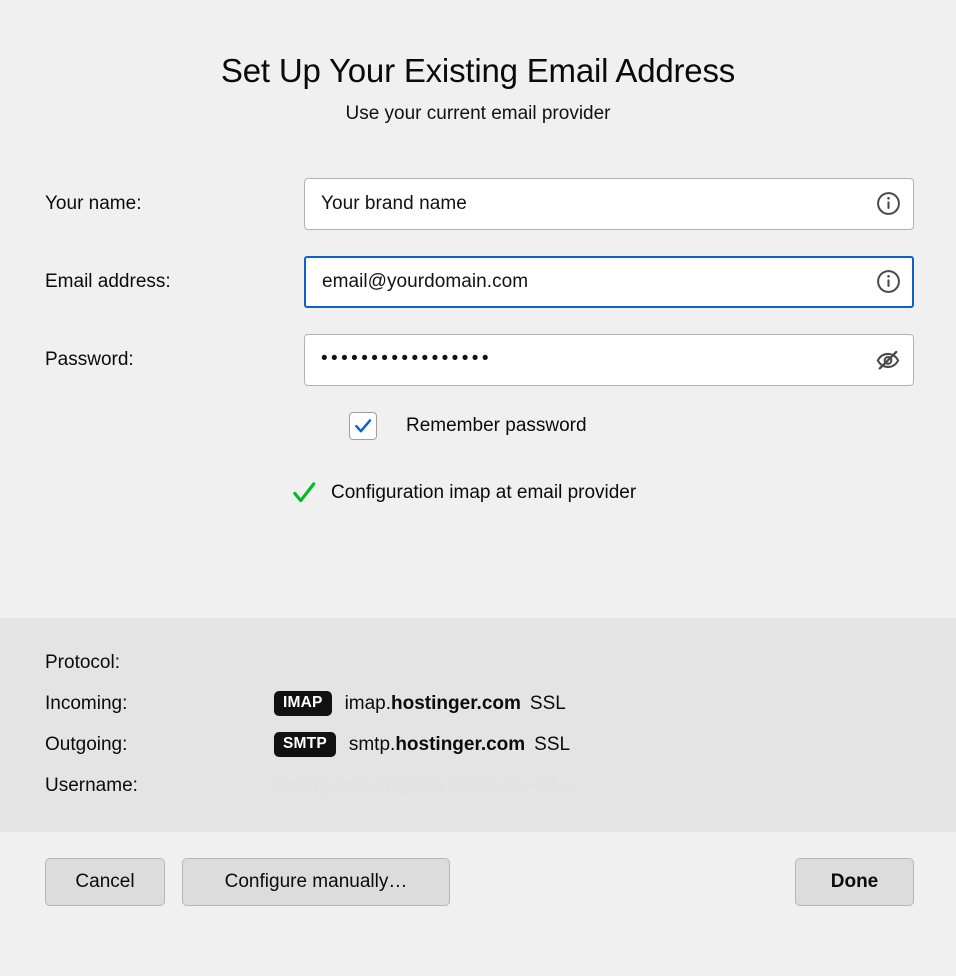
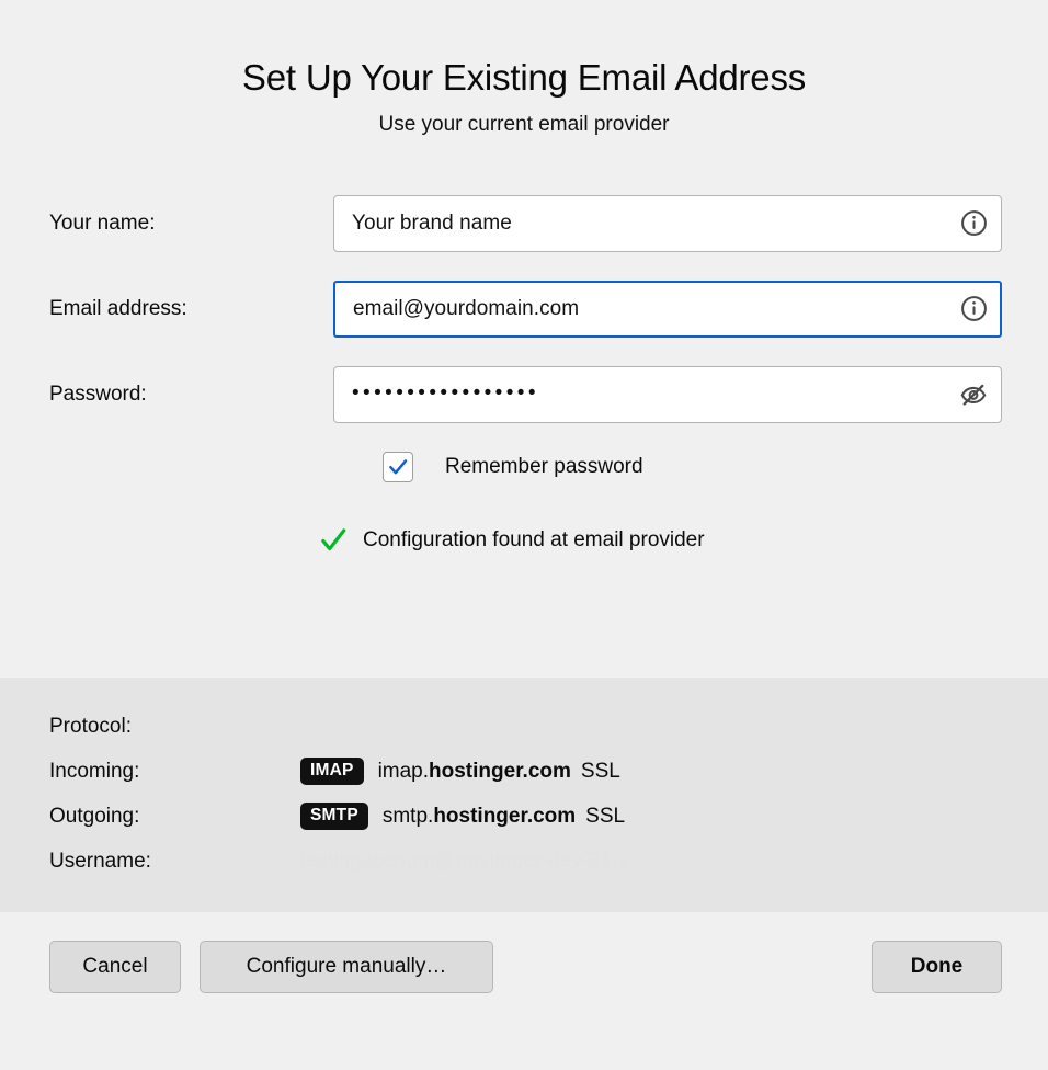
  Set Up Your Existing Email Address
  Use your current email provider
  Your name:
  Your brand name
  Email address:
  email@yourdomain.com
  Password:
  •••••••••••••••••
  Remember password
- Configuration imap at email provider
+ Configuration found at email provider
  Protocol:
  Incoming:
  IMAP
  imap.hostinger.com
  SSL
  Outgoing:
  SMTP
  smtp.hostinger.com
  SSL
  Username:
  Cancel
  Configure manually…
  Done
